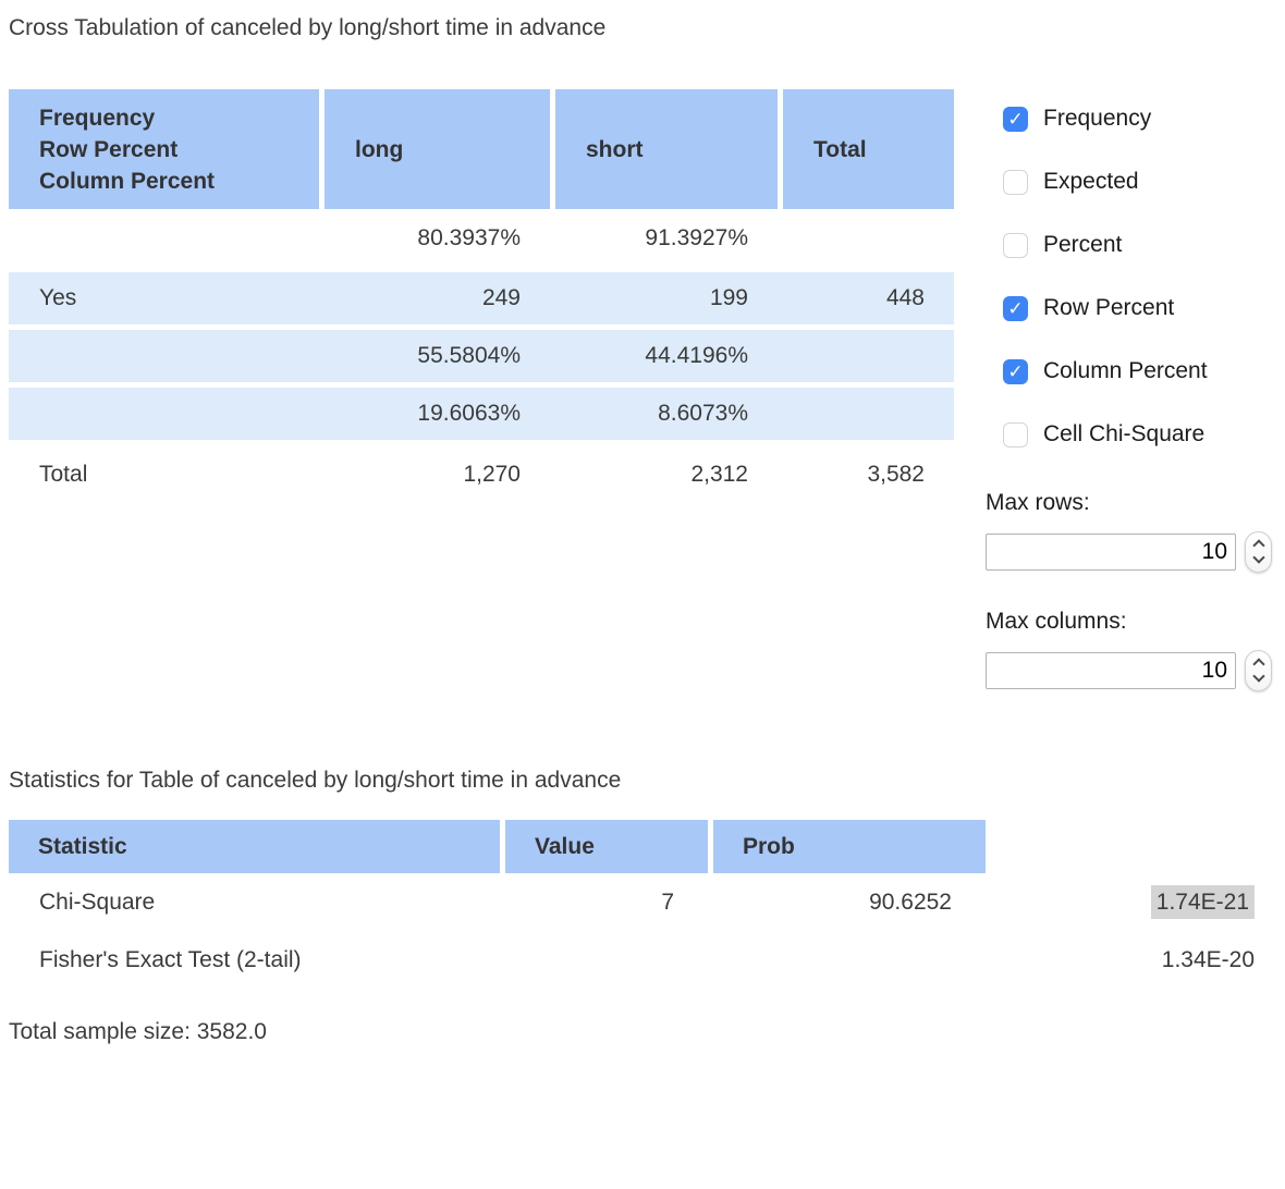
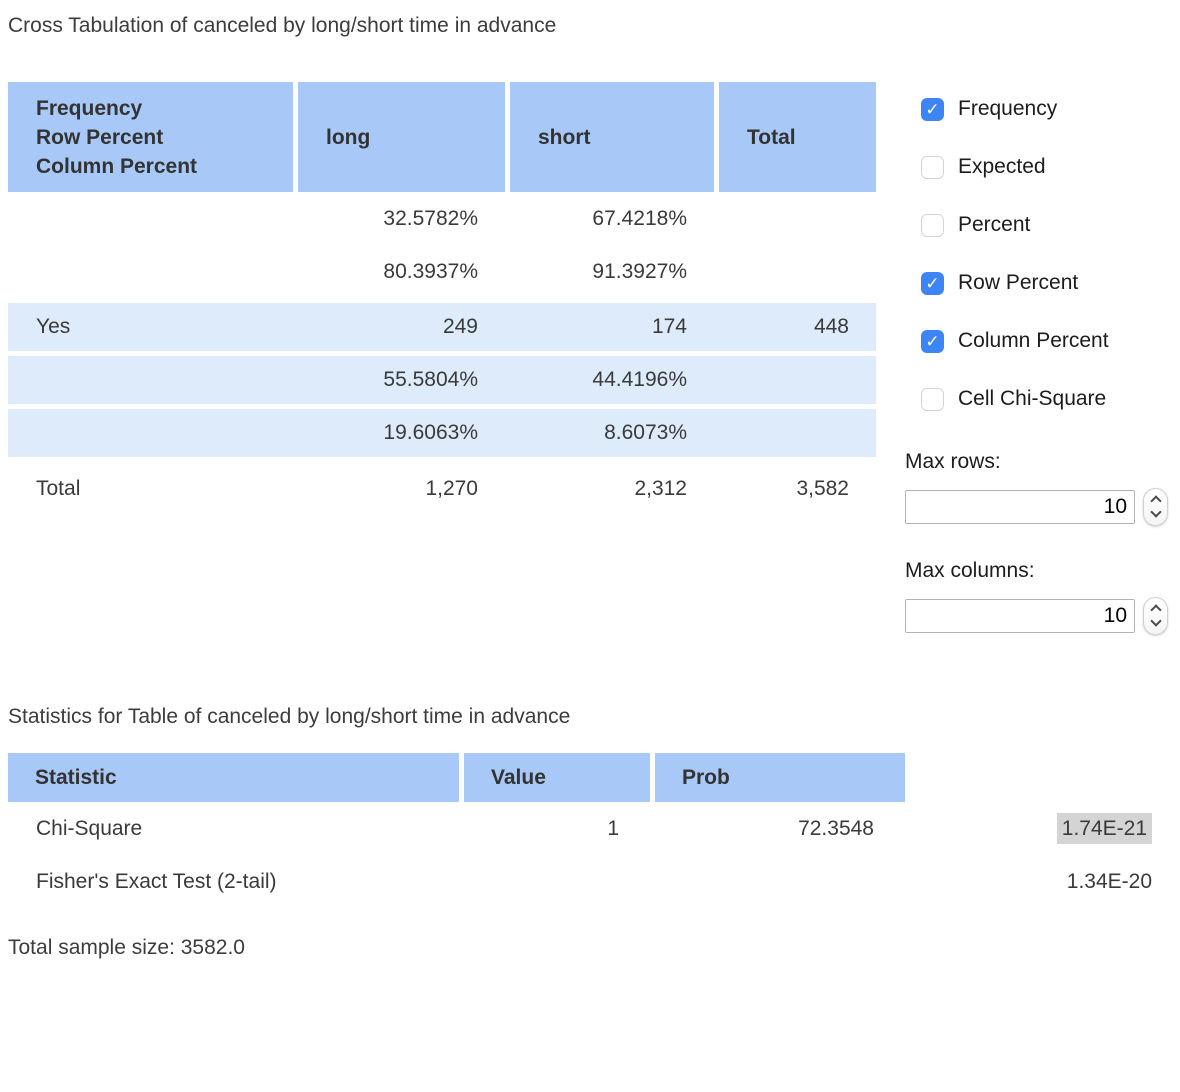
  Cross Tabulation of canceled by long/short time in advance
  Frequency
  Row Percent
  Column Percent
  long
  short
  Total
+ 32.5782%
+ 67.4218%
  80.3937%
  91.3927%
  Yes
  249
- 199
+ 174
  448
  55.5804%
  44.4196%
  19.6063%
  8.6073%
  Total
  1,270
  2,312
  3,582
  ✓
  Frequency
  Expected
  Percent
  ✓
  Row Percent
  ✓
  Column Percent
  Cell Chi-Square
  Max rows:
  10
  Max columns:
  10
  Statistics for Table of canceled by long/short time in advance
  Statistic
  Value
  Prob
  Chi-Square
- 7
+ 1
- 90.6252
+ 72.3548
  1.74E-21
  Fisher's Exact Test (2-tail)
  1.34E-20
  Total sample size: 3582.0
